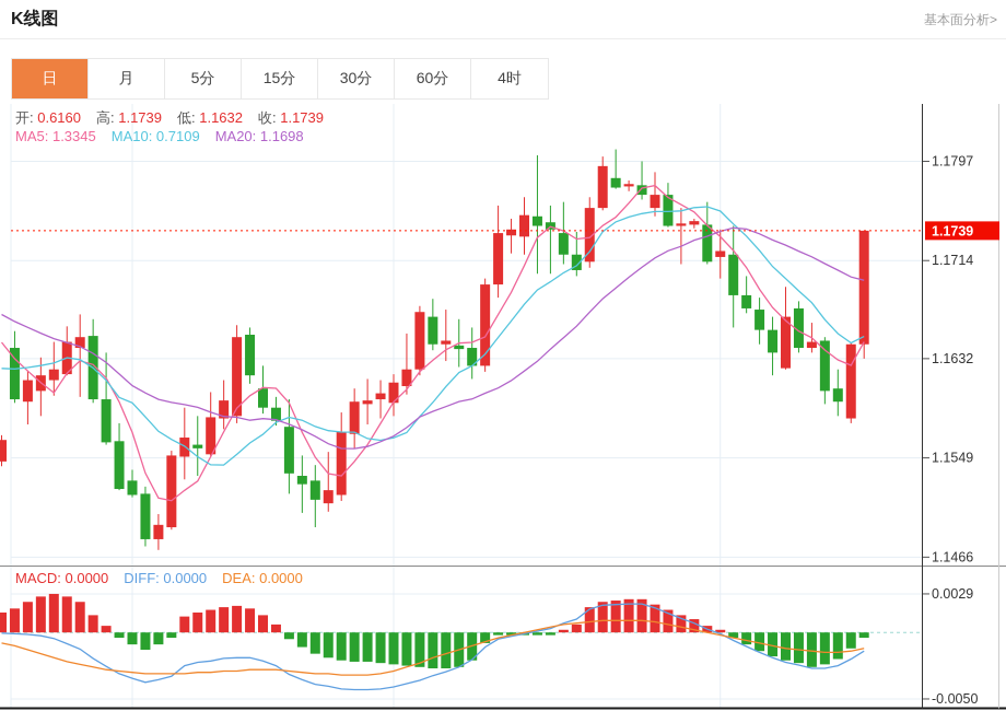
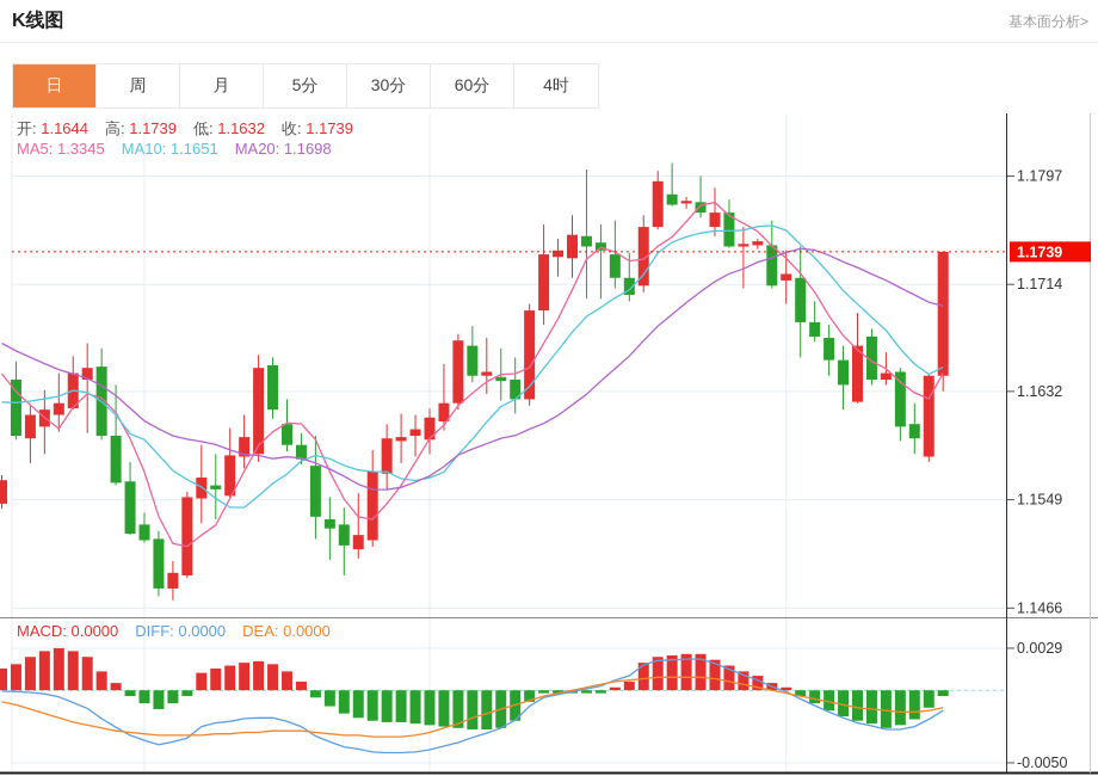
  K线图
  基本面分析>
  日
+ 周
  月
  5分
- 15分
  30分
  60分
  4时
- 开: 0.6160
+ 开: 1.1644
  高: 1.1739
  低: 1.1632
  收: 1.1739
  MA5: 1.3345
- MA10: 0.7109
+ MA10: 1.1651
  MA20: 1.1698
  MACD: 0.0000
  DIFF: 0.0000
  DEA: 0.0000
  1.1797
  1.1714
  1.1632
  1.1549
  1.1466
  0.0029
  -0.0050
  1.1739
